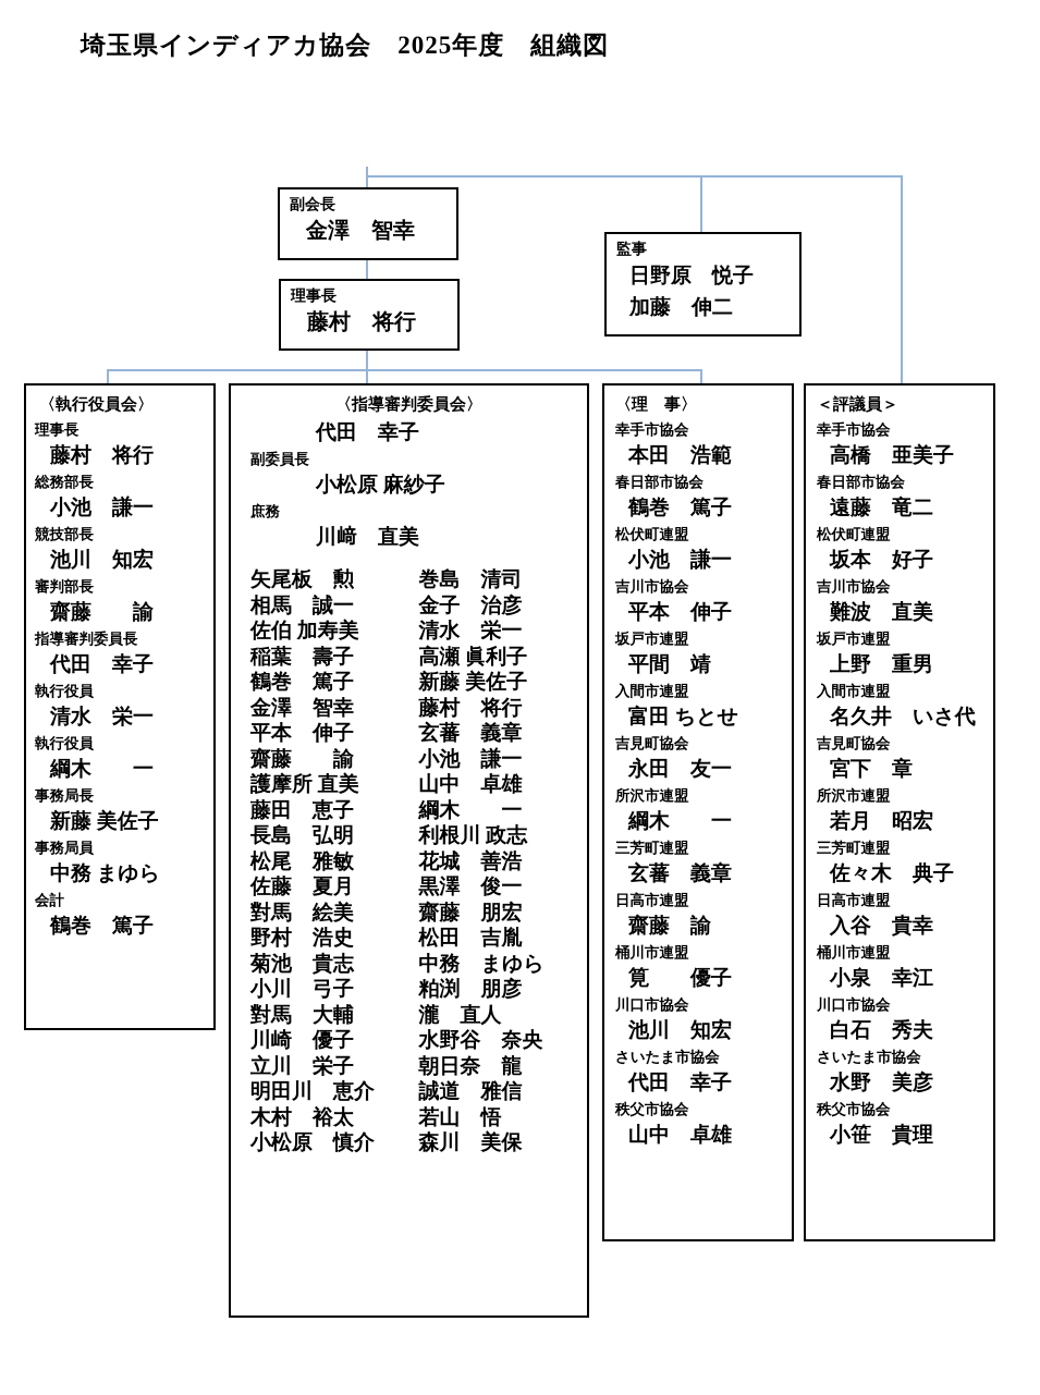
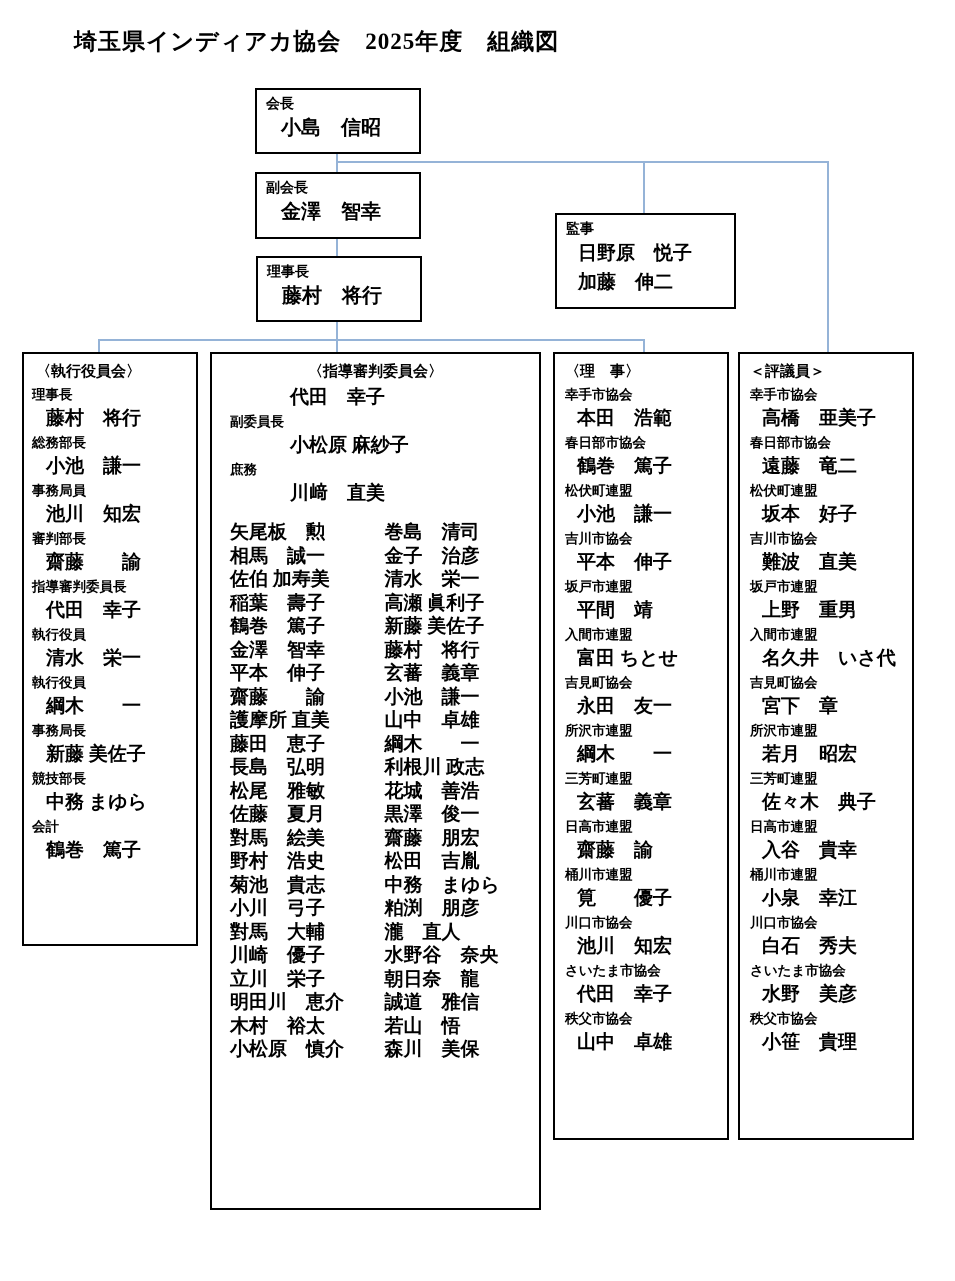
  埼玉県インディアカ協会 2025年度 組織図
+ 会長
+ 小島 信昭
  副会長
  金澤 智幸
  理事長
  藤村 将行
  監事
  日野原 悦子
  加藤 伸二
  〈執行役員会〉
  理事長
  藤村 将行
  総務部長
  小池 謙一
- 競技部長
+ 事務局員
  池川 知宏
  審判部長
  齋藤 諭
  指導審判委員長
  代田 幸子
  執行役員
  清水 栄一
  執行役員
  綱木 一
  事務局長
  新藤 美佐子
- 事務局員
+ 競技部長
  中務 まゆら
  会計
  鶴巻 篤子
  〈指導審判委員会〉
  代田 幸子
  副委員長
  小松原 麻紗子
  庶務
  川﨑 直美
  矢尾板 勲
  相馬 誠一
  佐伯 加寿美
  稲葉 壽子
  鶴巻 篤子
  金澤 智幸
  平本 伸子
  齋藤 諭
  護摩所 直美
  藤田 恵子
  長島 弘明
  松尾 雅敏
  佐藤 夏月
  對馬 絵美
  野村 浩史
  菊池 貴志
  小川 弓子
  對馬 大輔
  川崎 優子
  立川 栄子
  明田川 恵介
  木村 裕太
  小松原 慎介
  巻島 清司
  金子 治彦
  清水 栄一
  高瀬 眞利子
  新藤 美佐子
  藤村 将行
  玄蕃 義章
  小池 謙一
  山中 卓雄
  綱木 一
  利根川 政志
  花城 善浩
  黒澤 俊一
  齋藤 朋宏
  松田 吉胤
  中務 まゆら
  粕渕 朋彦
  瀧 直人
  水野谷 奈央
  朝日奈 龍
  誠道 雅信
  若山 悟
  森川 美保
  〈理 事〉
  幸手市協会
  本田 浩範
  春日部市協会
  鶴巻 篤子
  松伏町連盟
  小池 謙一
  吉川市協会
  平本 伸子
  坂戸市連盟
  平間 靖
  入間市連盟
  富田 ちとせ
  吉見町協会
  永田 友一
  所沢市連盟
  綱木 一
  三芳町連盟
  玄蕃 義章
  日高市連盟
  齋藤 諭
  桶川市連盟
  筧 優子
  川口市協会
  池川 知宏
  さいたま市協会
  代田 幸子
  秩父市協会
  山中 卓雄
  ＜評議員＞
  幸手市協会
  高橋 亜美子
  春日部市協会
  遠藤 竜二
  松伏町連盟
  坂本 好子
  吉川市協会
  難波 直美
  坂戸市連盟
  上野 重男
  入間市連盟
  名久井 いさ代
  吉見町協会
  宮下 章
  所沢市連盟
  若月 昭宏
  三芳町連盟
  佐々木 典子
  日高市連盟
  入谷 貴幸
  桶川市連盟
  小泉 幸江
  川口市協会
  白石 秀夫
  さいたま市協会
  水野 美彦
  秩父市協会
  小笹 貴理
